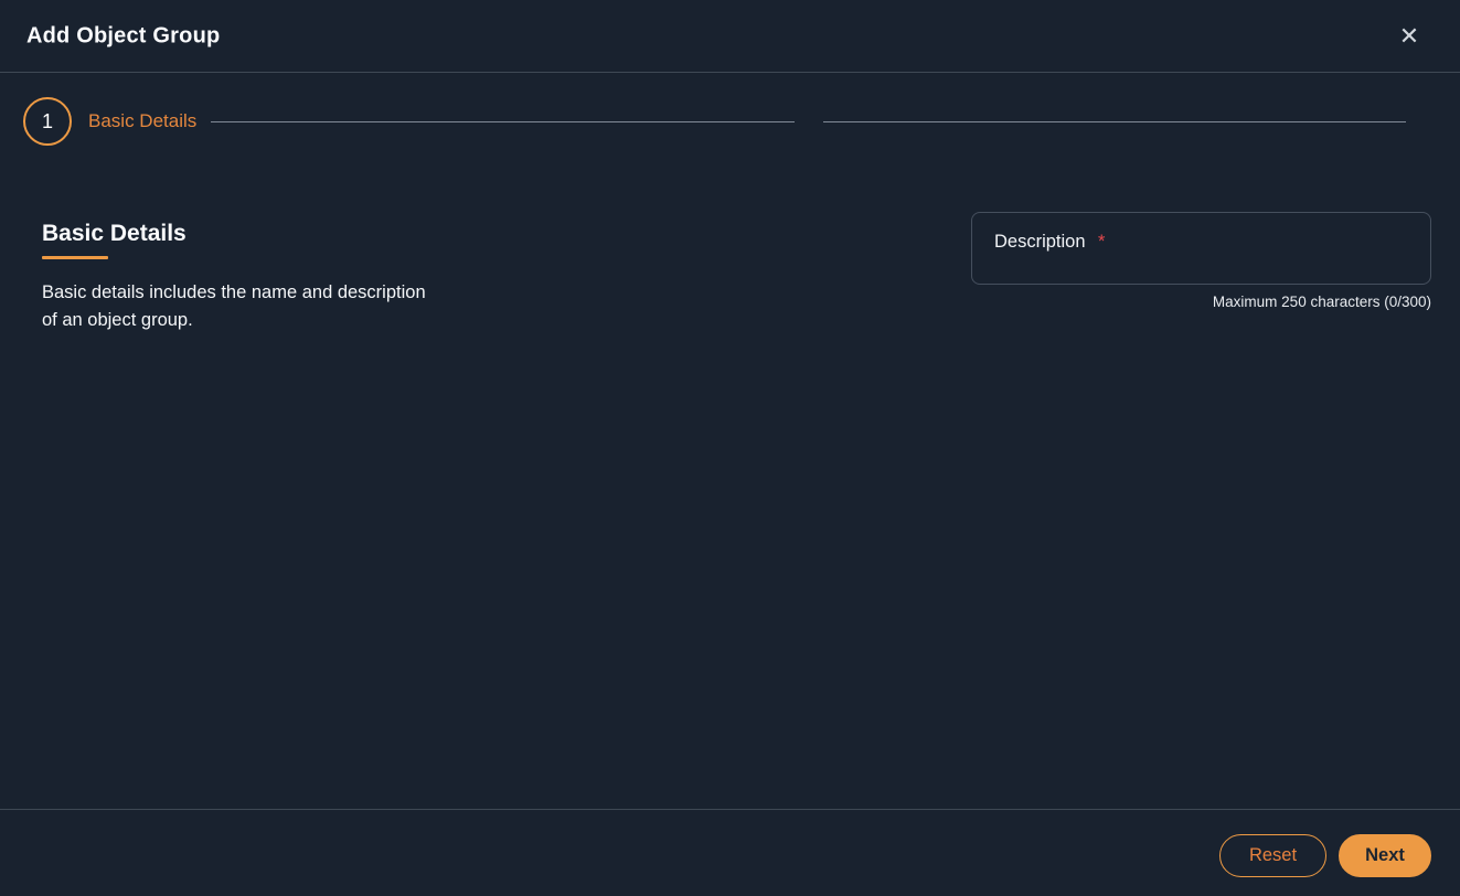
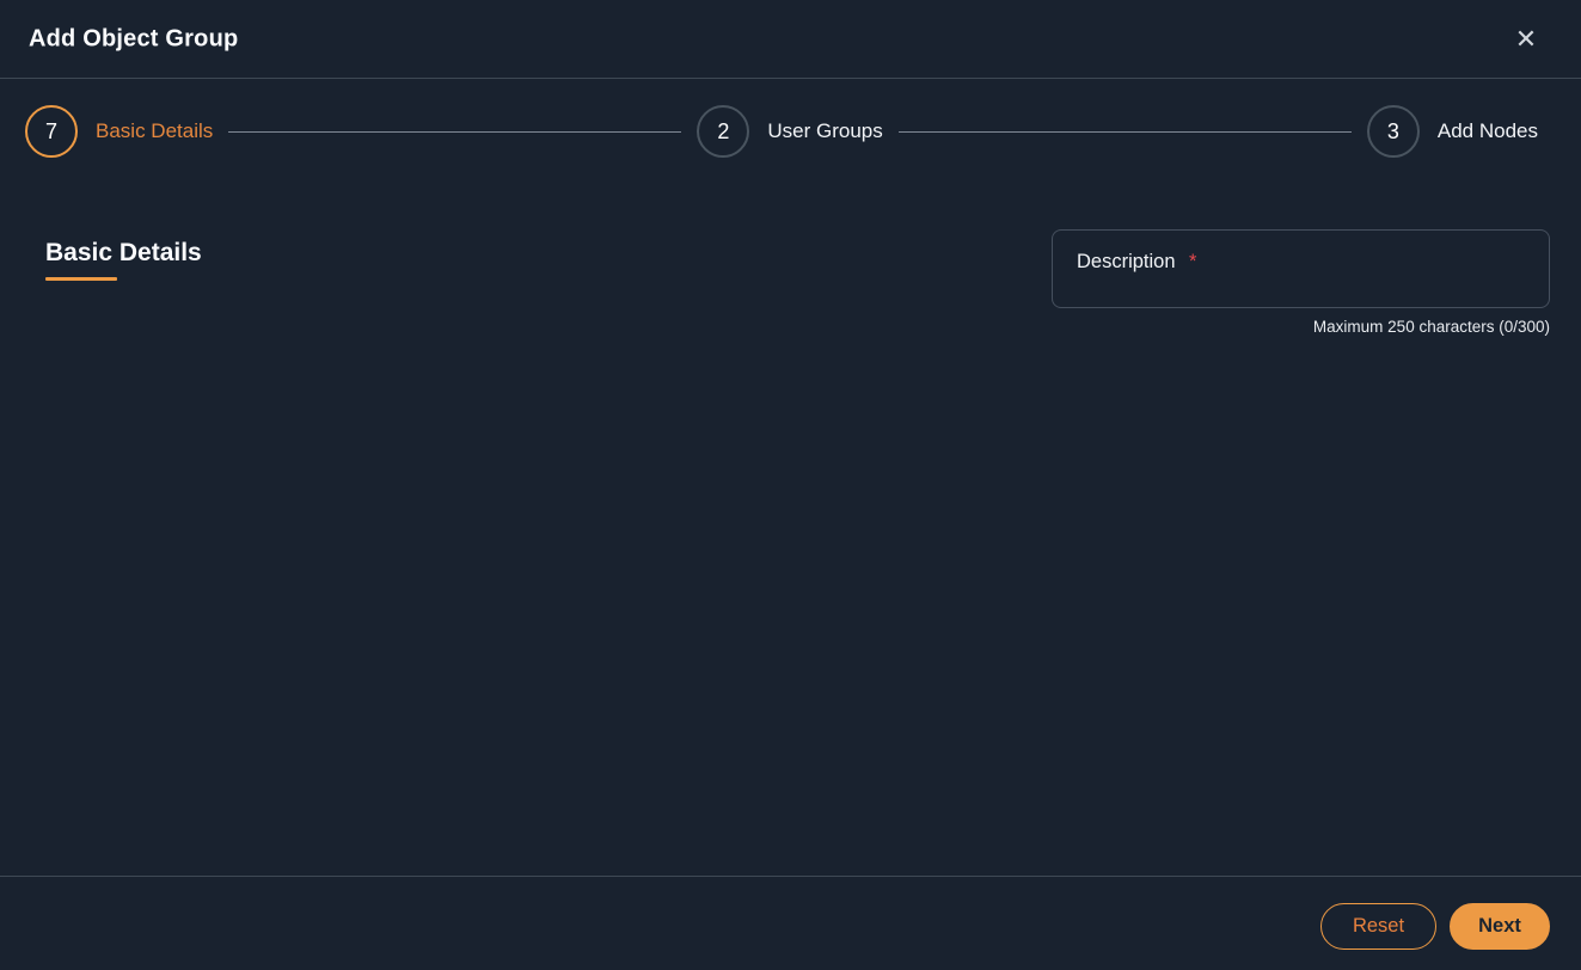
  Add Object Group
  ✕
- 1
+ 7
  Basic Details
+ 2
+ User Groups
+ 3
+ Add Nodes
  Basic Details
- Basic details includes the name and description of an object group.
  Description *
  Maximum 250 characters (0/300)
  Reset
  Next
